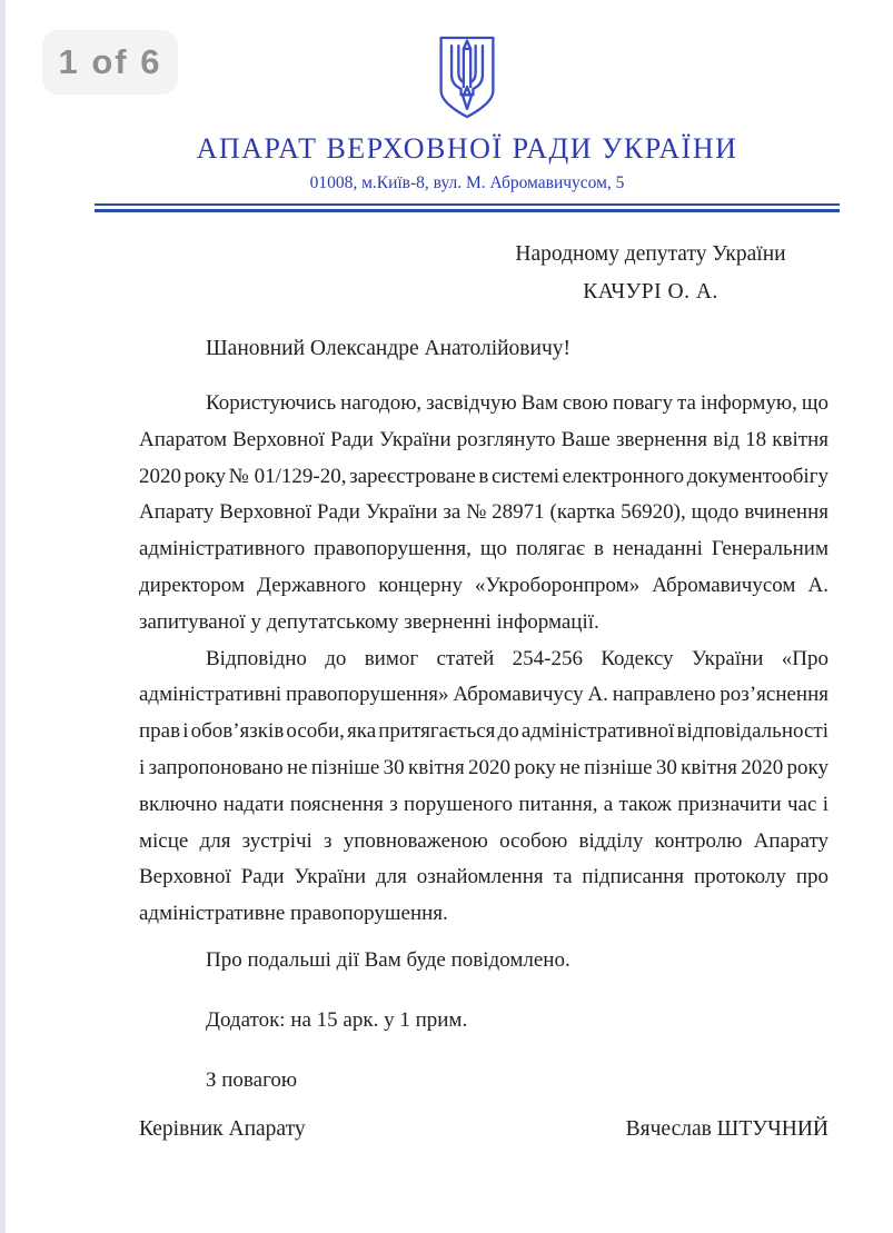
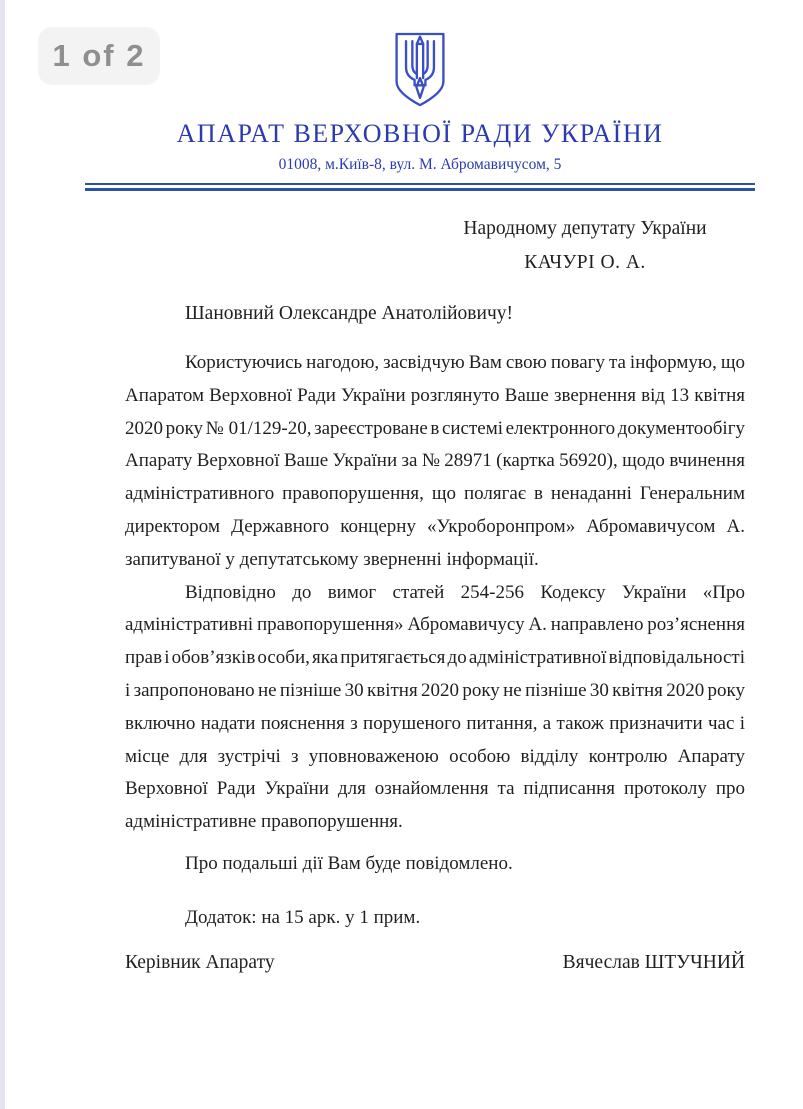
- 1 of 6
+ 1 of 2
  АПАРАТ ВЕРХОВНОЇ РАДИ УКРАЇНИ
  01008, м.Київ-8, вул. М. Абромавичусом, 5
  Народному депутату України
  КАЧУРІ О. А.
  Шановний Олександре Анатолійовичу!
  Користуючись нагодою, засвідчую Вам свою повагу та інформую, що
- Апаратом Верховної Ради України розглянуто Ваше звернення від 18 квітня
+ Апаратом Верховної Ради України розглянуто Ваше звернення від 13 квітня
  2020 року № 01/129-20, зареєстроване в системі електронного документообігу
- Апарату Верховної Ради України за №28971 (картка 56920), щодо вчинення
+ Апарату Верховної Ваше України за №28971 (картка 56920), щодо вчинення
  адміністративного правопорушення, що полягає в ненаданні Генеральним
  директором Державного концерну «Укроборонпром» Абромавичусом А.
  запитуваної у депутатському зверненні інформації.
  Відповідно до вимог статей 254-256 Кодексу України «Про
  адміністративні правопорушення» Абромавичусу А. направлено роз’яснення
  прав і обов’язків особи, яка притягається до адміністративної відповідальності
  і запропоновано не пізніше 30 квітня 2020 року не пізніше 30 квітня 2020 року
  включно надати пояснення з порушеного питання, а також призначити час і
  місце для зустрічі з уповноваженою особою відділу контролю Апарату
  Верховної Ради України для ознайомлення та підписання протоколу про
  адміністративне правопорушення.
  Про подальші дії Вам буде повідомлено.
  Додаток: на 15 арк. у 1 прим.
- З повагою
  Керівник Апарату
  Вячеслав ШТУЧНИЙ
